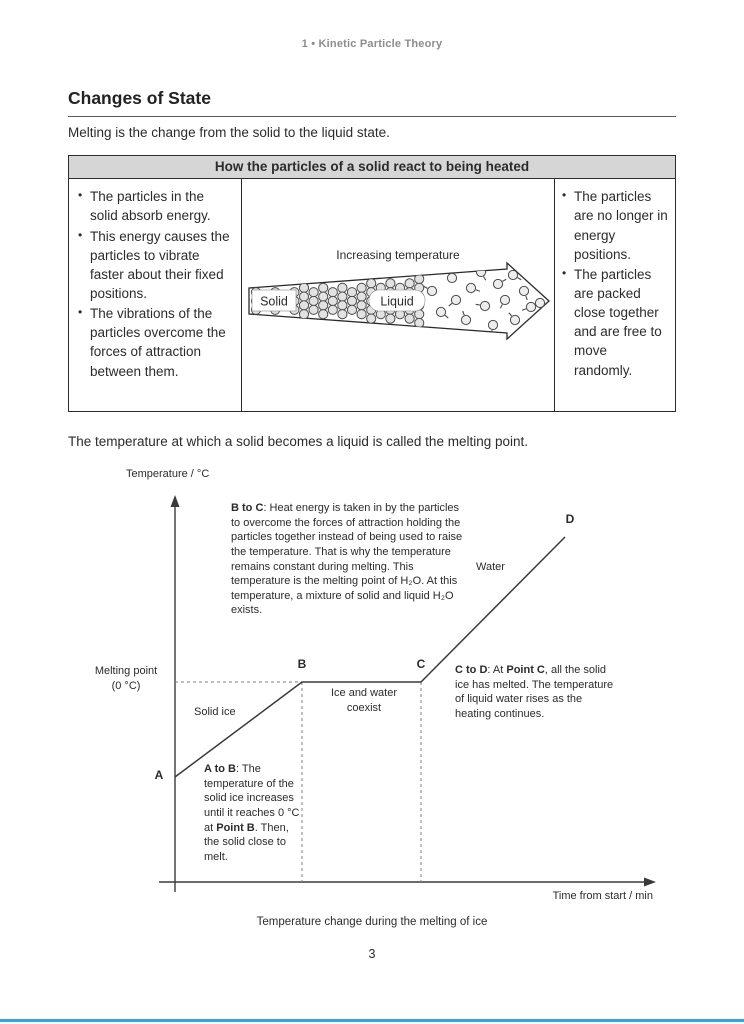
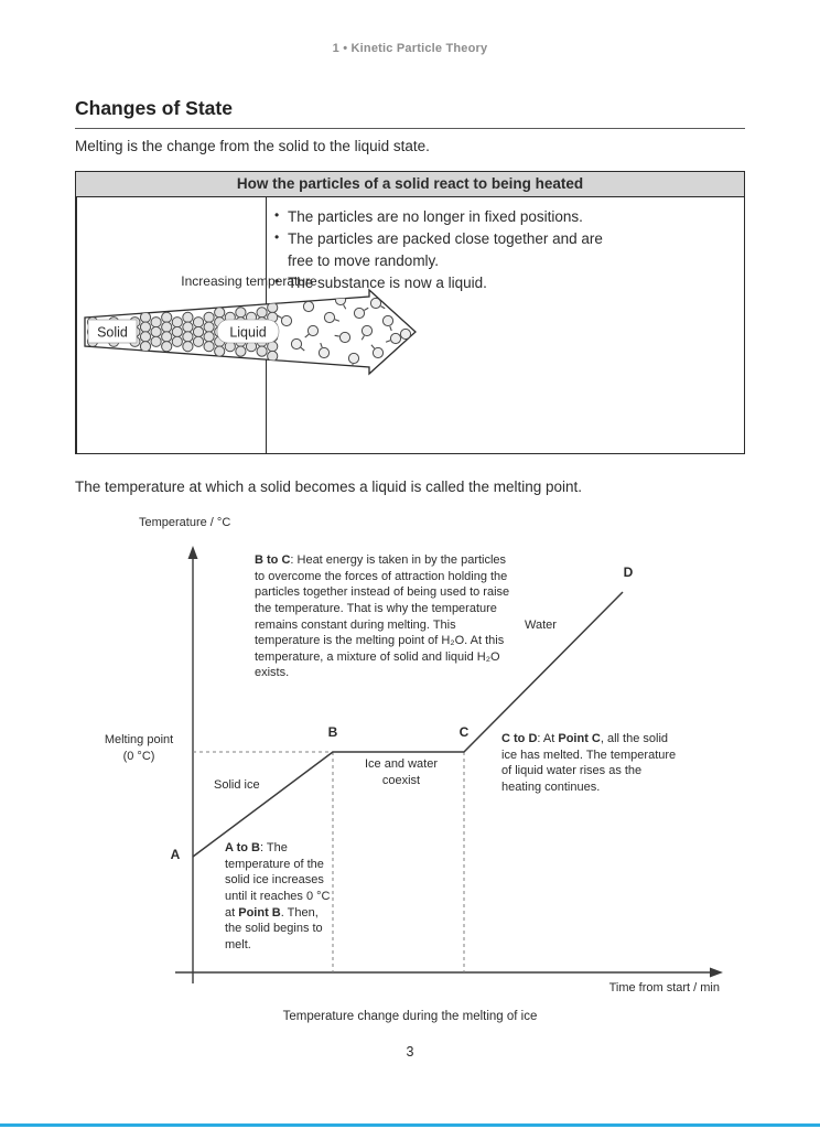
  1 • Kinetic Particle Theory
  Changes of State
  Melting is the change from the solid to the liquid state.
  How the particles of a solid react to being heated
- The particles in the solid absorb energy.
- This energy causes the particles to vibrate faster about their fixed positions.
- The vibrations of the particles overcome the forces of attraction between them.
  Increasing temperature
  Solid
  Liquid
- The particles are no longer in energy positions.
+ The particles are no longer in fixed positions.
  The particles are packed close together and are free to move randomly.
+ The substance is now a liquid.
  The temperature at which a solid becomes a liquid is called the melting point.
  Temperature / °C
  Time from start / min
  A
  B
  C
  D
  Melting point
  (0 °C)
  Solid ice
  Ice and water
  coexist
  Water
  B to C: Heat energy is taken in by the particles to overcome the forces of attraction holding the particles together instead of being used to raise the temperature. That is why the temperature remains constant during melting. This temperature is the melting point of H₂O. At this temperature, a mixture of solid and liquid H₂O exists.
  C to D: At Point C, all the solid ice has melted. The temperature of liquid water rises as the heating continues.
- A to B: The temperature of the solid ice increases until it reaches 0 °C at Point B. Then, the solid close to melt.
+ A to B: The temperature of the solid ice increases until it reaches 0 °C at Point B. Then, the solid begins to melt.
  Temperature change during the melting of ice
  3
